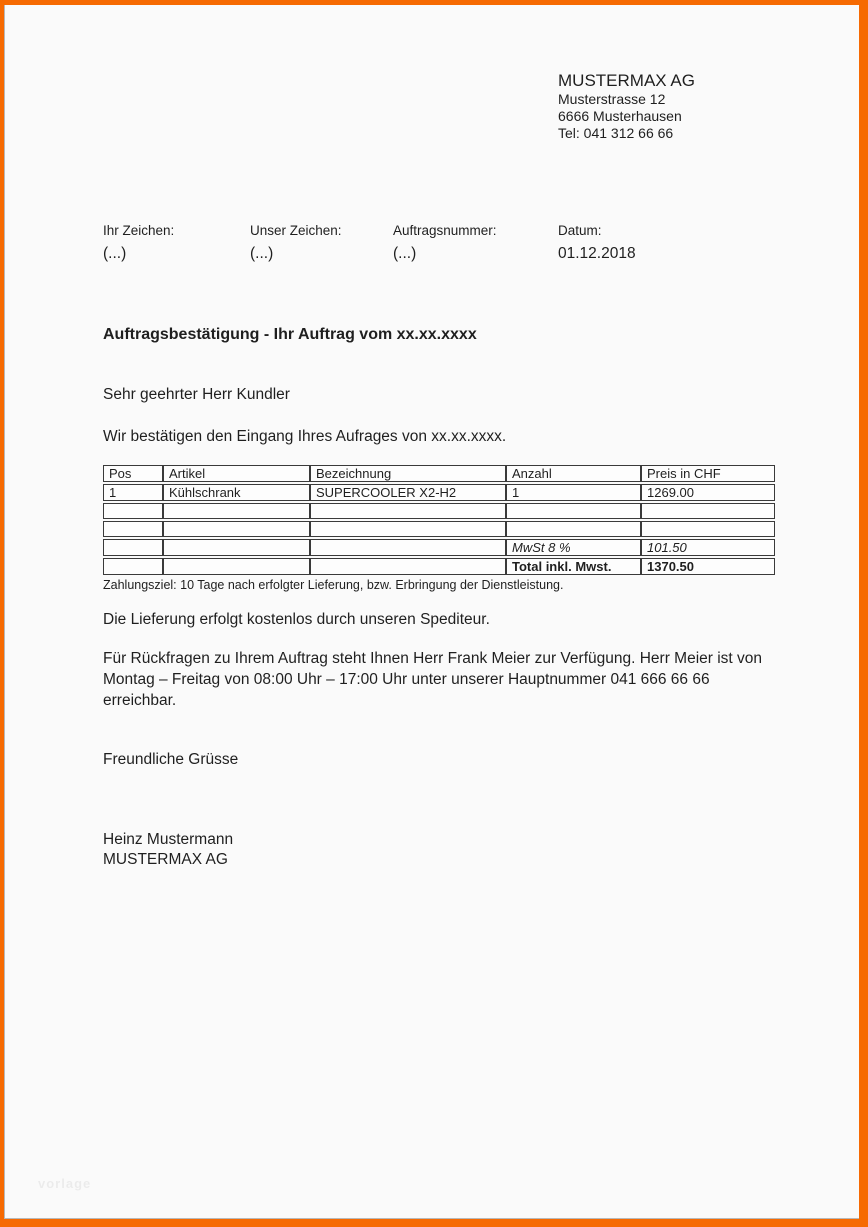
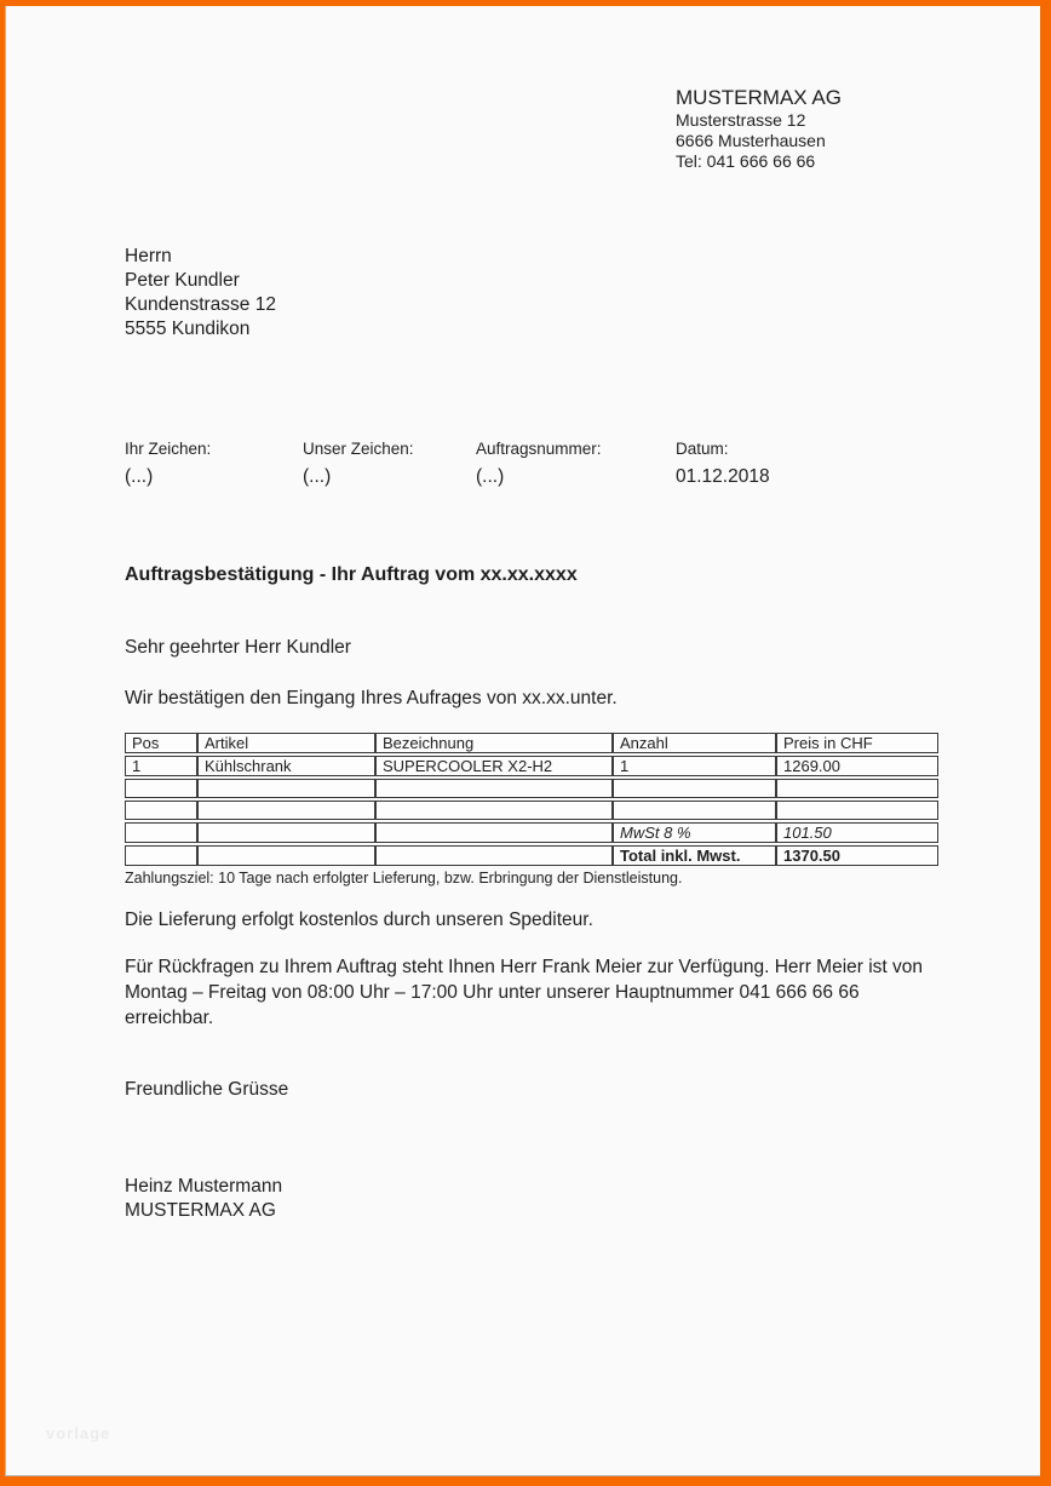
  MUSTERMAX AG
  Musterstrasse 12
  6666 Musterhausen
- Tel: 041 312 66 66
+ Tel: 041 666 66 66
+ Herrn
+ Peter Kundler
+ Kundenstrasse 12
+ 5555 Kundikon
  Ihr Zeichen:
  (...)
  Unser Zeichen:
  (...)
  Auftragsnummer:
  (...)
  Datum:
  01.12.2018
  Auftragsbestätigung - Ihr Auftrag vom xx.xx.xxxx
  Sehr geehrter Herr Kundler
- Wir bestätigen den Eingang Ihres Aufrages von xx.xx.xxxx.
+ Wir bestätigen den Eingang Ihres Aufrages von xx.xx.unter.
  Pos	Artikel	Bezeichnung	Anzahl	Preis in CHF
  1	Kühlschrank	SUPERCOOLER X2-H2	1	1269.00
  			MwSt 8 %	101.50
  			Total inkl. Mwst.	1370.50
  Zahlungsziel: 10 Tage nach erfolgter Lieferung, bzw. Erbringung der Dienstleistung.
  Die Lieferung erfolgt kostenlos durch unseren Spediteur.
  Für Rückfragen zu Ihrem Auftrag steht Ihnen Herr Frank Meier zur Verfügung. Herr Meier ist von Montag – Freitag von 08:00 Uhr – 17:00 Uhr unter unserer Hauptnummer 041 666 66 66 erreichbar.
  Freundliche Grüsse
  Heinz Mustermann
  MUSTERMAX AG
